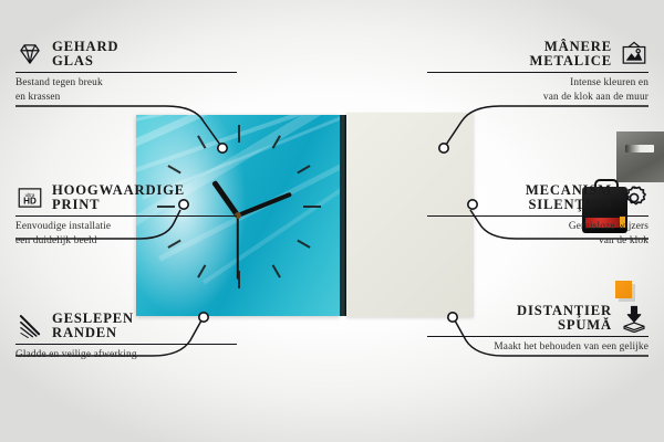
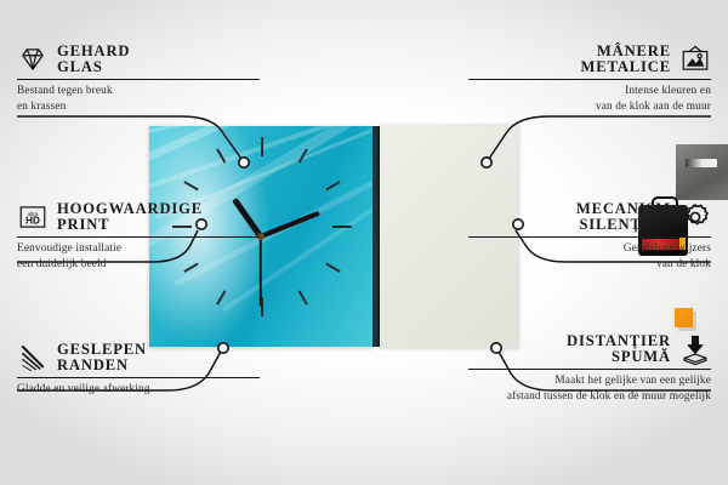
  GEHARD
  GLAS
  Bestand tegen breuk
  en krassen
  HD
  HOOGWAARDIGE
  PRINT
  Eenvoudige installatie
  een duidelijk beeld
  GESLEPEN
  RANDEN
  Gladde en veilige afwerking
  MÂNERE
  METALICE
  Intense kleuren en
  van de klok aan de muur
  MECANISM
  SILENŢIOS
  Geruisloze wijzers
  van de klok
  DISTANŢIER
  SPUMĂ
- Maakt het behouden van een gelijke
+ Maakt het gelijke van een gelijke
+ afstand tussen de klok en de muur mogelijk
